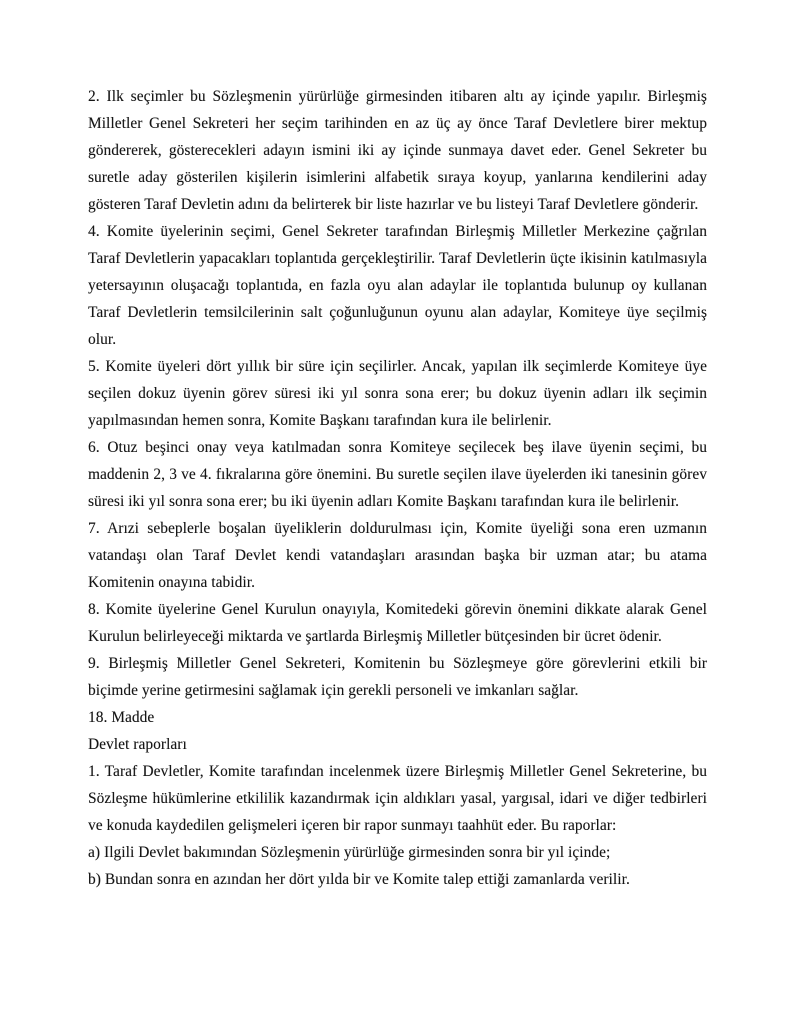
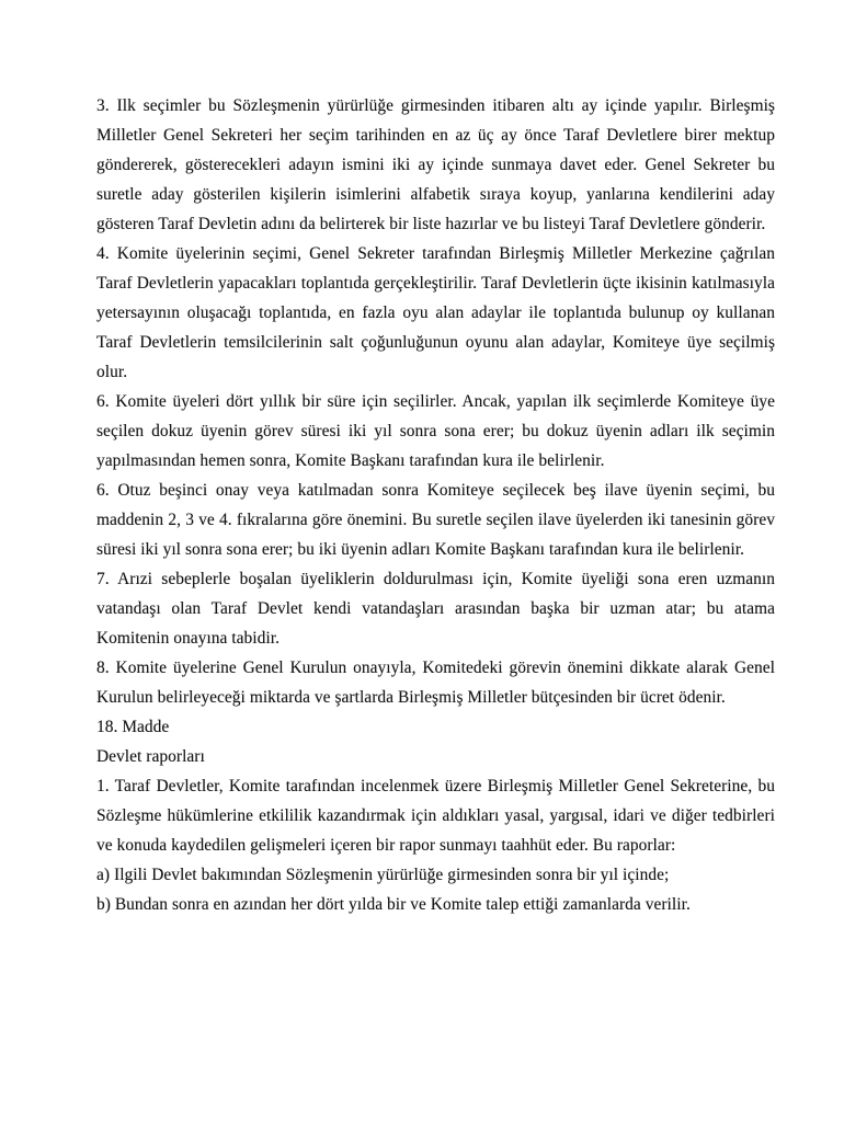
- 2. Ilk seçimler bu Sözleşmenin yürürlüğe girmesinden itibaren altı ay içinde yapılır. Birleşmiş Milletler Genel Sekreteri her seçim tarihinden en az üç ay önce Taraf Devletlere birer mektup göndererek, gösterecekleri adayın ismini iki ay içinde sunmaya davet eder. Genel Sekreter bu suretle aday gösterilen kişilerin isimlerini alfabetik sıraya koyup, yanlarına kendilerini aday gösteren Taraf Devletin adını da belirterek bir liste hazırlar ve bu listeyi Taraf Devletlere gönderir.
+ 3. Ilk seçimler bu Sözleşmenin yürürlüğe girmesinden itibaren altı ay içinde yapılır. Birleşmiş Milletler Genel Sekreteri her seçim tarihinden en az üç ay önce Taraf Devletlere birer mektup göndererek, gösterecekleri adayın ismini iki ay içinde sunmaya davet eder. Genel Sekreter bu suretle aday gösterilen kişilerin isimlerini alfabetik sıraya koyup, yanlarına kendilerini aday gösteren Taraf Devletin adını da belirterek bir liste hazırlar ve bu listeyi Taraf Devletlere gönderir.
  4. Komite üyelerinin seçimi, Genel Sekreter tarafından Birleşmiş Milletler Merkezine çağrılan Taraf Devletlerin yapacakları toplantıda gerçekleştirilir. Taraf Devletlerin üçte ikisinin katılmasıyla yetersayının oluşacağı toplantıda, en fazla oyu alan adaylar ile toplantıda bulunup oy kullanan Taraf Devletlerin temsilcilerinin salt çoğunluğunun oyunu alan adaylar, Komiteye üye seçilmiş olur.
- 5. Komite üyeleri dört yıllık bir süre için seçilirler. Ancak, yapılan ilk seçimlerde Komiteye üye seçilen dokuz üyenin görev süresi iki yıl sonra sona erer; bu dokuz üyenin adları ilk seçimin yapılmasından hemen sonra, Komite Başkanı tarafından kura ile belirlenir.
+ 6. Komite üyeleri dört yıllık bir süre için seçilirler. Ancak, yapılan ilk seçimlerde Komiteye üye seçilen dokuz üyenin görev süresi iki yıl sonra sona erer; bu dokuz üyenin adları ilk seçimin yapılmasından hemen sonra, Komite Başkanı tarafından kura ile belirlenir.
  6. Otuz beşinci onay veya katılmadan sonra Komiteye seçilecek beş ilave üyenin seçimi, bu maddenin 2, 3 ve 4. fıkralarına göre önemini. Bu suretle seçilen ilave üyelerden iki tanesinin görev süresi iki yıl sonra sona erer; bu iki üyenin adları Komite Başkanı tarafından kura ile belirlenir.
  7. Arızi sebeplerle boşalan üyeliklerin doldurulması için, Komite üyeliği sona eren uzmanın vatandaşı olan Taraf Devlet kendi vatandaşları arasından başka bir uzman atar; bu atama Komitenin onayına tabidir.
  8. Komite üyelerine Genel Kurulun onayıyla, Komitedeki görevin önemini dikkate alarak Genel Kurulun belirleyeceği miktarda ve şartlarda Birleşmiş Milletler bütçesinden bir ücret ödenir.
- 9. Birleşmiş Milletler Genel Sekreteri, Komitenin bu Sözleşmeye göre görevlerini etkili bir biçimde yerine getirmesini sağlamak için gerekli personeli ve imkanları sağlar.
  18. Madde
  Devlet raporları
  1. Taraf Devletler, Komite tarafından incelenmek üzere Birleşmiş Milletler Genel Sekreterine, bu Sözleşme hükümlerine etkililik kazandırmak için aldıkları yasal, yargısal, idari ve diğer tedbirleri ve konuda kaydedilen gelişmeleri içeren bir rapor sunmayı taahhüt eder. Bu raporlar:
  a) Ilgili Devlet bakımından Sözleşmenin yürürlüğe girmesinden sonra bir yıl içinde;
  b) Bundan sonra en azından her dört yılda bir ve Komite talep ettiği zamanlarda verilir.
